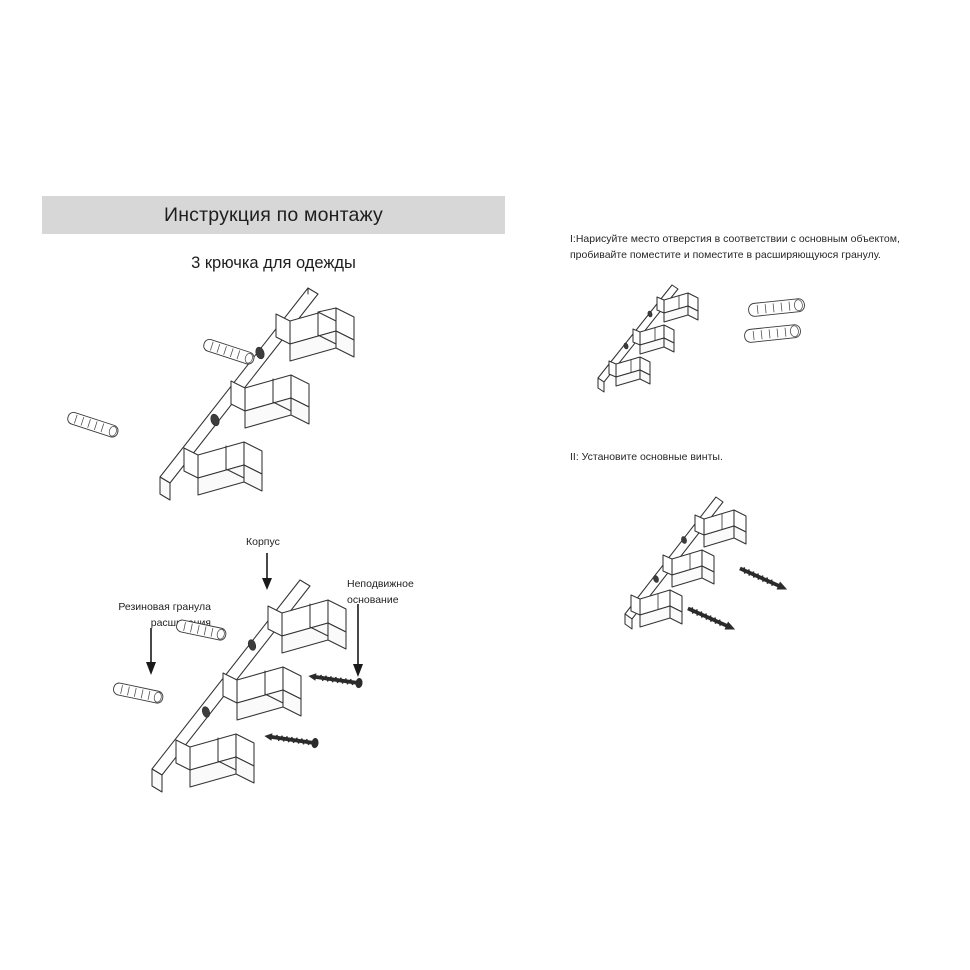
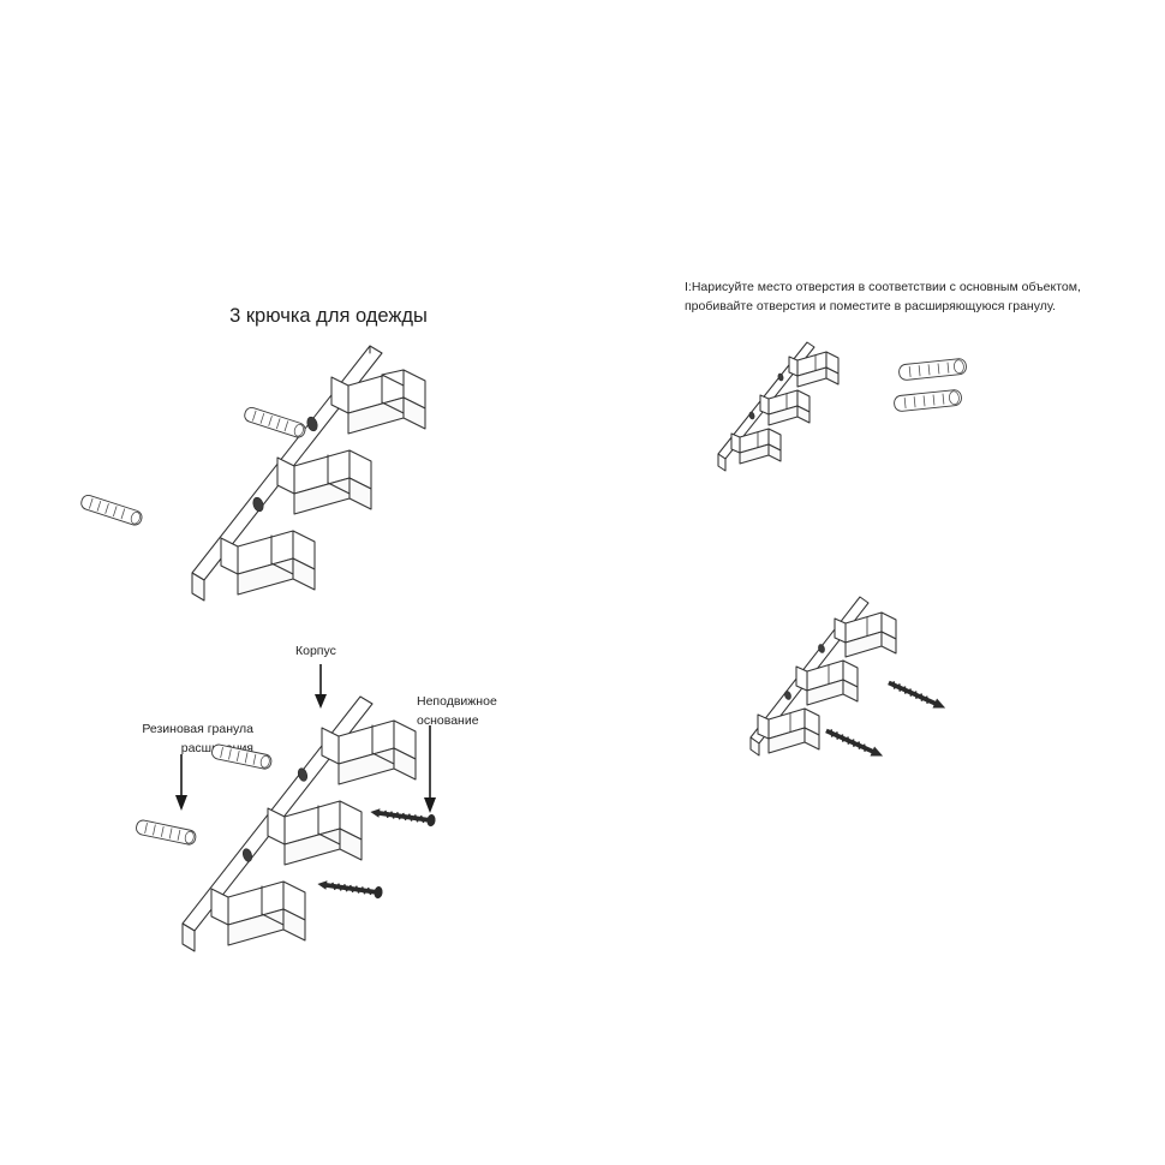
- Инструкция по монтажу
  3 крючка для одежды
- I:Нарисуйте место отверстия в соответствии с основным объектом, пробивайте поместите и поместите в расширяющуюся гранулу.
+ I:Нарисуйте место отверстия в соответствии с основным объектом, пробивайте отверстия и поместите в расширяющуюся гранулу.
- II: Установите основные винты.
  Корпус
  Резиновая гранула расшия
  Неподвижное основание
